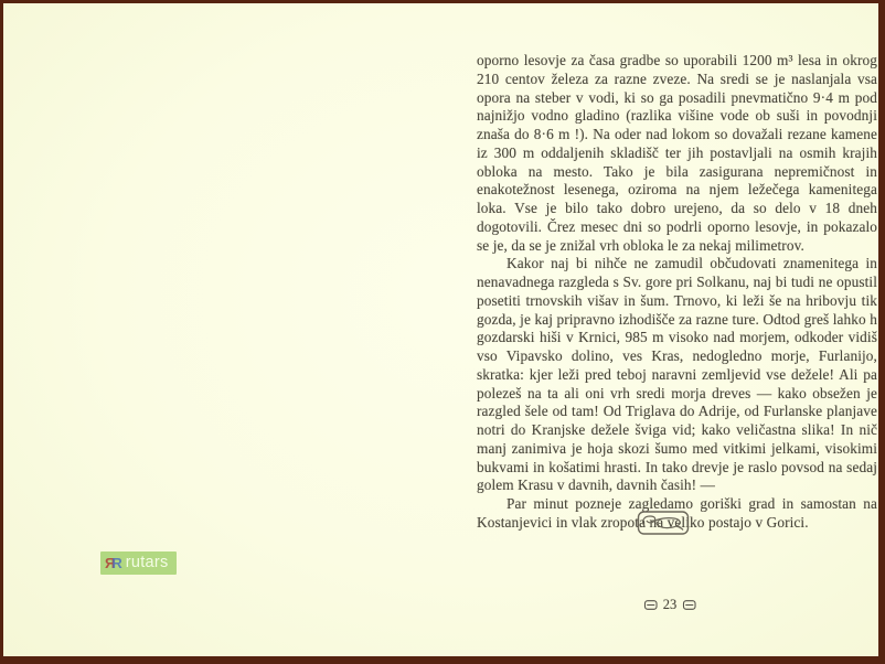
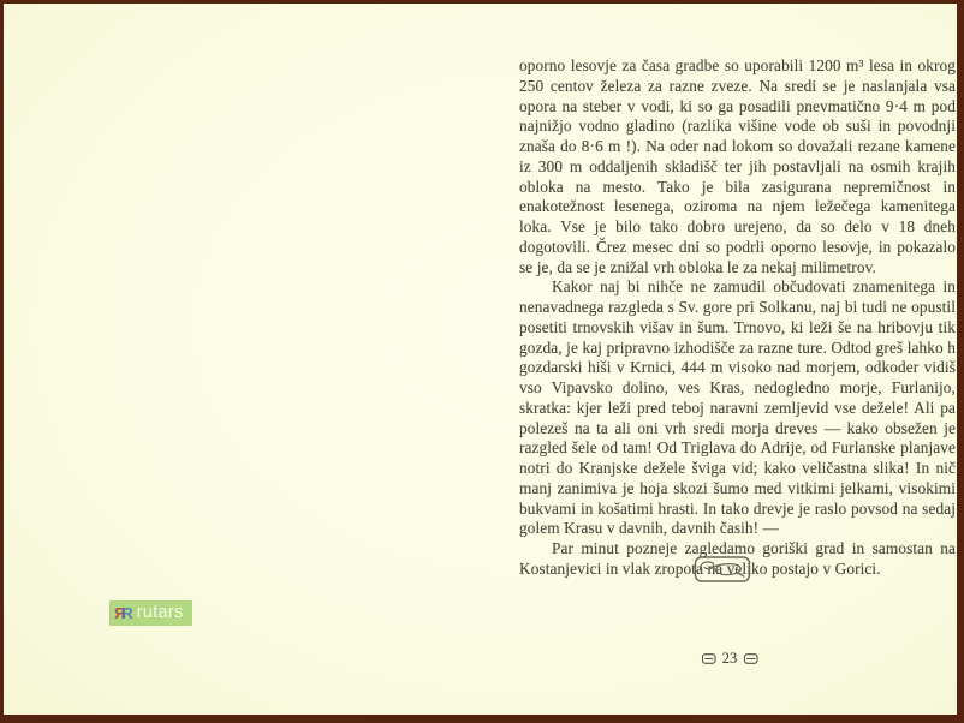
- oporno lesovje za časa gradbe so uporabili 1200 m³ lesa in okrog 210 centov železa za razne zveze. Na sredi se je naslanjala vsa opora na steber v vodi, ki so ga posadili pnevmatično 9·4 m pod najnižjo vodno gladino (razlika višine vode ob suši in povodnji znaša do 8·6 m !). Na oder nad lokom so dovažali rezane kamene iz 300 m oddaljenih skladišč ter jih postavljali na osmih krajih obloka na mesto. Tako je bila zasigurana nepremičnost in enakotežnost lesenega, oziroma na njem ležečega kamenitega loka. Vse je bilo tako dobro urejeno, da so delo v 18 dneh dogotovili. Črez mesec dni so podrli oporno lesovje, in pokazalo se je, da se je znižal vrh obloka le za nekaj milimetrov.
+ oporno lesovje za časa gradbe so uporabili 1200 m³ lesa in okrog 250 centov železa za razne zveze. Na sredi se je naslanjala vsa opora na steber v vodi, ki so ga posadili pnevmatično 9·4 m pod najnižjo vodno gladino (razlika višine vode ob suši in povodnji znaša do 8·6 m !). Na oder nad lokom so dovažali rezane kamene iz 300 m oddaljenih skladišč ter jih postavljali na osmih krajih obloka na mesto. Tako je bila zasigurana nepremičnost in enakotežnost lesenega, oziroma na njem ležečega kamenitega loka. Vse je bilo tako dobro urejeno, da so delo v 18 dneh dogotovili. Črez mesec dni so podrli oporno lesovje, in pokazalo se je, da se je znižal vrh obloka le za nekaj milimetrov.
- Kakor naj bi nihče ne zamudil občudovati znamenitega in nenavadnega razgleda s Sv. gore pri Solkanu, naj bi tudi ne opustil posetiti trnovskih višav in šum. Trnovo, ki leži še na hribovju tik gozda, je kaj pripravno izhodišče za razne ture. Odtod greš lahko h gozdarski hiši v Krnici, 985 m visoko nad morjem, odkoder vidiš vso Vipavsko dolino, ves Kras, nedogledno morje, Furlanijo, skratka: kjer leži pred teboj naravni zemljevid vse dežele! Ali pa polezeš na ta ali oni vrh sredi morja dreves — kako obsežen je razgled šele od tam! Od Triglava do Adrije, od Furlanske planjave notri do Kranjske dežele šviga vid; kako veličastna slika! In nič manj zanimiva je hoja skozi šumo med vitkimi jelkami, visokimi bukvami in košatimi hrasti. In tako drevje je raslo povsod na sedaj golem Krasu v davnih, davnih časih! —
+ Kakor naj bi nihče ne zamudil občudovati znamenitega in nenavadnega razgleda s Sv. gore pri Solkanu, naj bi tudi ne opustil posetiti trnovskih višav in šum. Trnovo, ki leži še na hribovju tik gozda, je kaj pripravno izhodišče za razne ture. Odtod greš lahko h gozdarski hiši v Krnici, 444 m visoko nad morjem, odkoder vidiš vso Vipavsko dolino, ves Kras, nedogledno morje, Furlanijo, skratka: kjer leži pred teboj naravni zemljevid vse dežele! Ali pa polezeš na ta ali oni vrh sredi morja dreves — kako obsežen je razgled šele od tam! Od Triglava do Adrije, od Furlanske planjave notri do Kranjske dežele šviga vid; kako veličastna slika! In nič manj zanimiva je hoja skozi šumo med vitkimi jelkami, visokimi bukvami in košatimi hrasti. In tako drevje je raslo povsod na sedaj golem Krasu v davnih, davnih časih! —
  Par minut pozneje zagledamo goriški grad in samostan na Kostanjevici in vlak zropota velko postajo v Gorici.
  23
  Я
  R
  rutars
